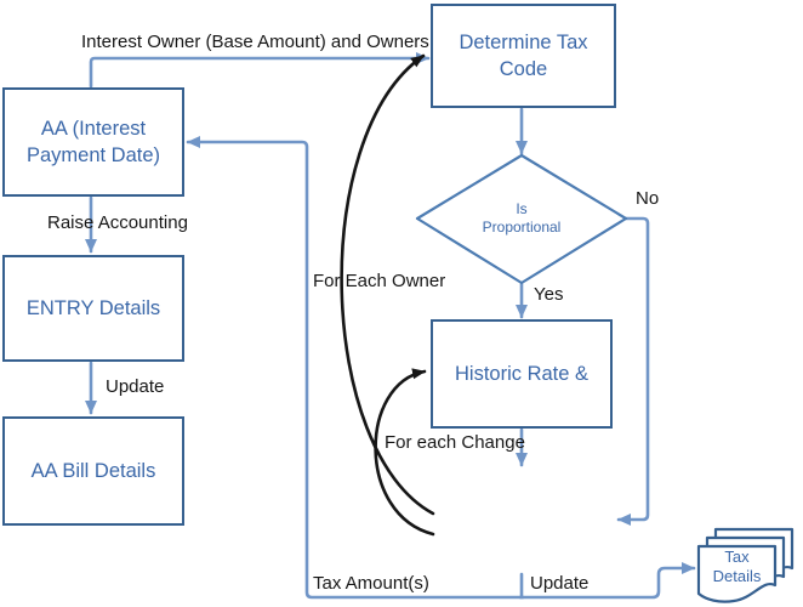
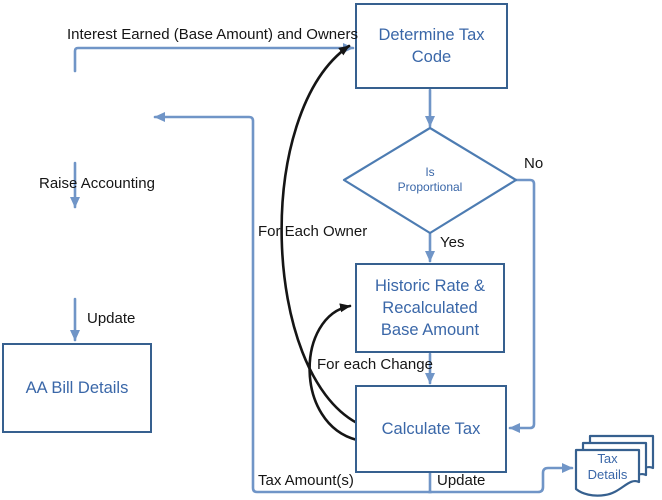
  Determine Tax
  Code
- AA (Interest
- Payment Date)
- ENTRY Details
  AA Bill Details
  Historic Rate &
+ Recalculated
+ Base Amount
+ Calculate Tax
  Is
  Proportional
  Tax
  Details
- Interest Owner (Base Amount) and Owners
+ Interest Earned (Base Amount) and Owners
  Raise Accounting
  Update
  For Each Owner
  For each Change
  Yes
  No
  Tax Amount(s)
  Update
